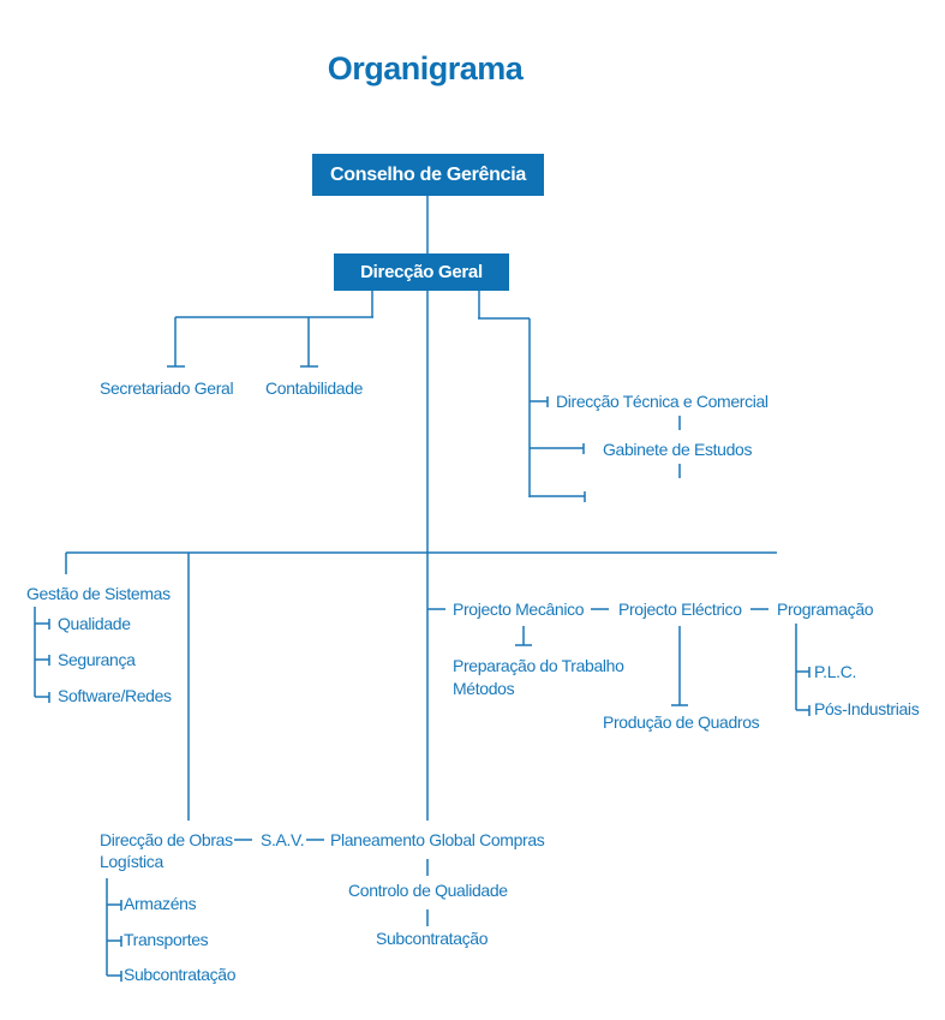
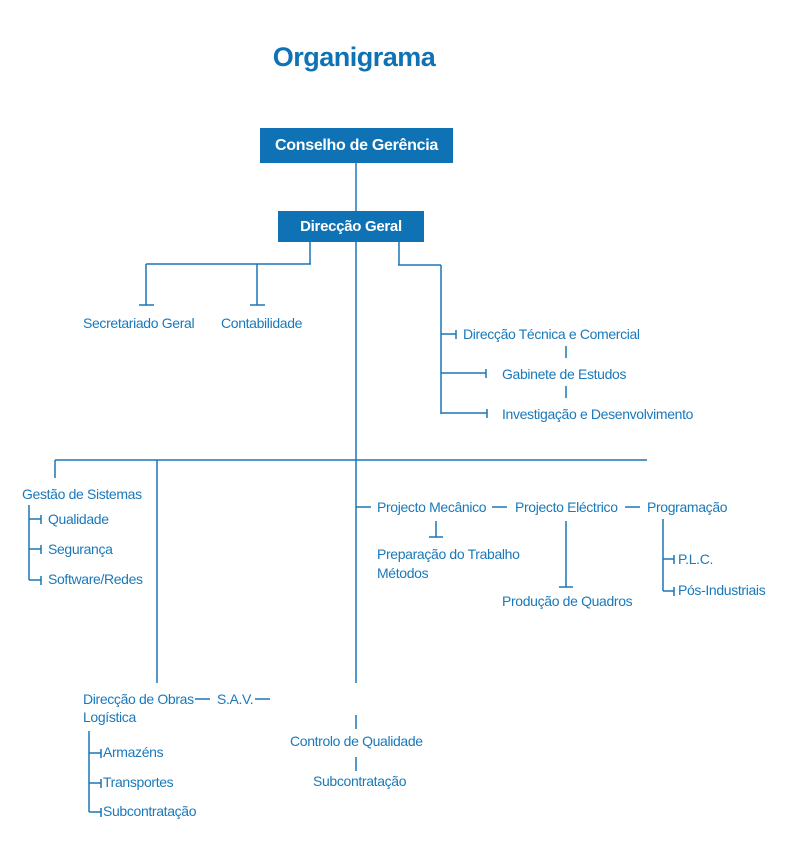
  Organigrama
  Conselho de Gerência
  Direcção Geral
  Secretariado Geral
  Contabilidade
  Direcção Técnica e Comercial
  Gabinete de Estudos
+ Investigação e Desenvolvimento
  Gestão de Sistemas
  Qualidade
  Segurança
  Software/Redes
  Projecto Mecânico
  Projecto Eléctrico
  Programação
  Preparação do Trabalho
  Métodos
  Produção de Quadros
  P.L.C.
  Pós-Industriais
  Direcção de Obras
  S.A.V.
- Planeamento Global Compras
  Logística
  Armazéns
  Transportes
  Subcontratação
  Controlo de Qualidade
  Subcontratação
